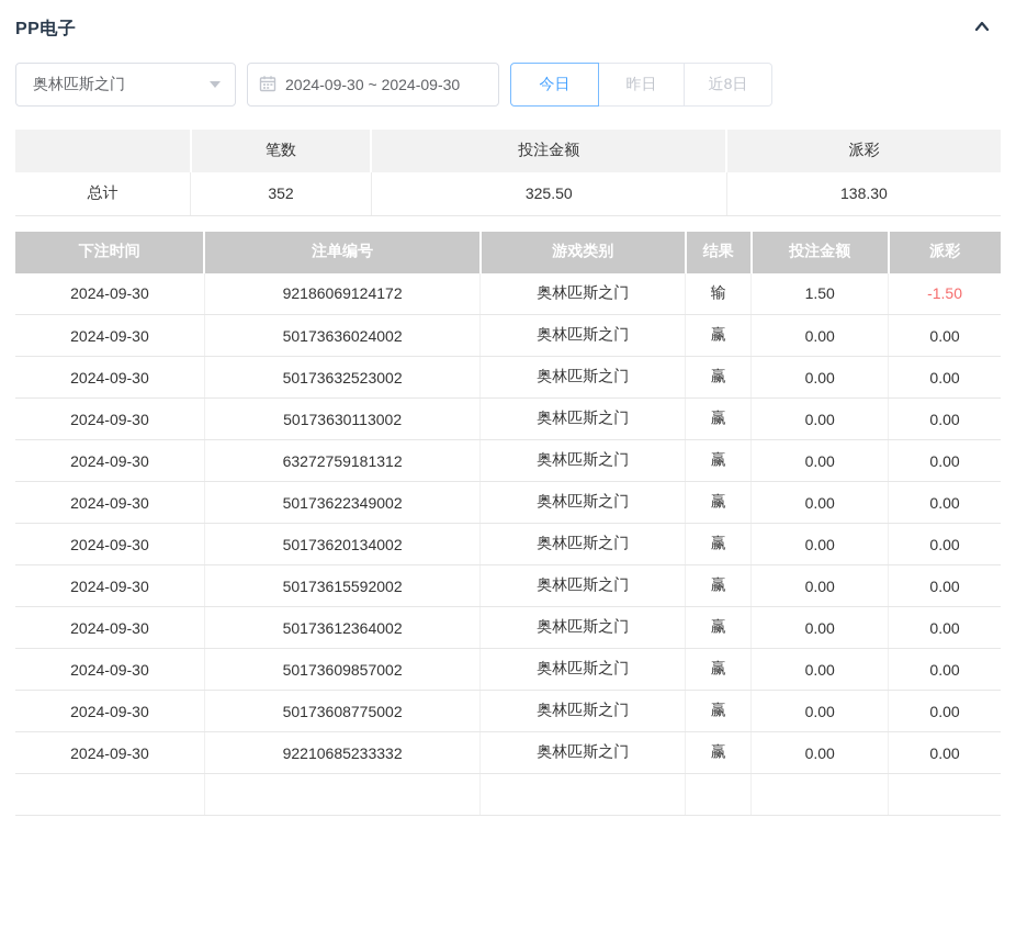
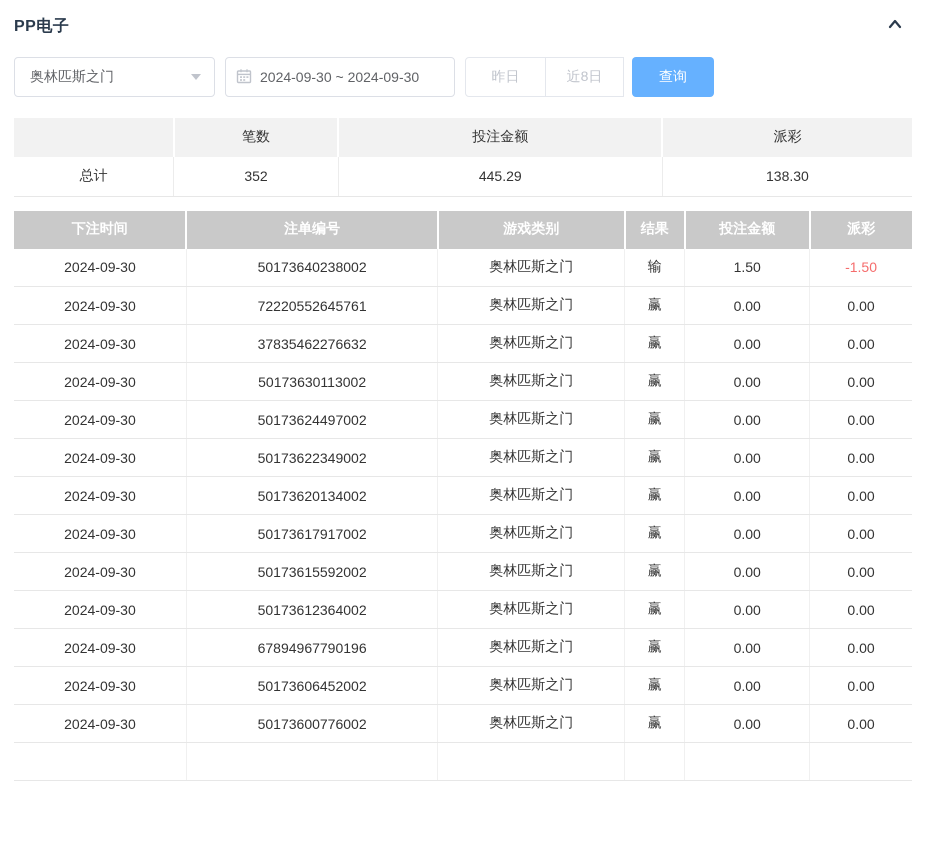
  PP电子
  奥林匹斯之门
  2024-09-30 ~ 2024-09-30
- 今日
  昨日
  近8日
+ 查询
  	笔数	投注金额	派彩
- 总计	352	325.50	138.30
+ 总计	352	445.29	138.30
  下注时间	注单编号	游戏类别	结果	投注金额	派彩
- 2024-09-30	92186069124172	奥林匹斯之门	输	1.50	-1.50
+ 2024-09-30	50173640238002	奥林匹斯之门	输	1.50	-1.50
- 2024-09-30	50173636024002	奥林匹斯之门	赢	0.00	0.00
+ 2024-09-30	72220552645761	奥林匹斯之门	赢	0.00	0.00
- 2024-09-30	50173632523002	奥林匹斯之门	赢	0.00	0.00
+ 2024-09-30	37835462276632	奥林匹斯之门	赢	0.00	0.00
  2024-09-30	50173630113002	奥林匹斯之门	赢	0.00	0.00
- 2024-09-30	63272759181312	奥林匹斯之门	赢	0.00	0.00
+ 2024-09-30	50173624497002	奥林匹斯之门	赢	0.00	0.00
  2024-09-30	50173622349002	奥林匹斯之门	赢	0.00	0.00
  2024-09-30	50173620134002	奥林匹斯之门	赢	0.00	0.00
+ 2024-09-30	50173617917002	奥林匹斯之门	赢	0.00	0.00
  2024-09-30	50173615592002	奥林匹斯之门	赢	0.00	0.00
  2024-09-30	50173612364002	奥林匹斯之门	赢	0.00	0.00
- 2024-09-30	50173609857002	奥林匹斯之门	赢	0.00	0.00
- 2024-09-30	50173608775002	奥林匹斯之门	赢	0.00	0.00
+ 2024-09-30	67894967790196	奥林匹斯之门	赢	0.00	0.00
- 2024-09-30	92210685233332	奥林匹斯之门	赢	0.00	0.00
+ 2024-09-30	50173606452002	奥林匹斯之门	赢	0.00	0.00
+ 2024-09-30	50173600776002	奥林匹斯之门	赢	0.00	0.00
